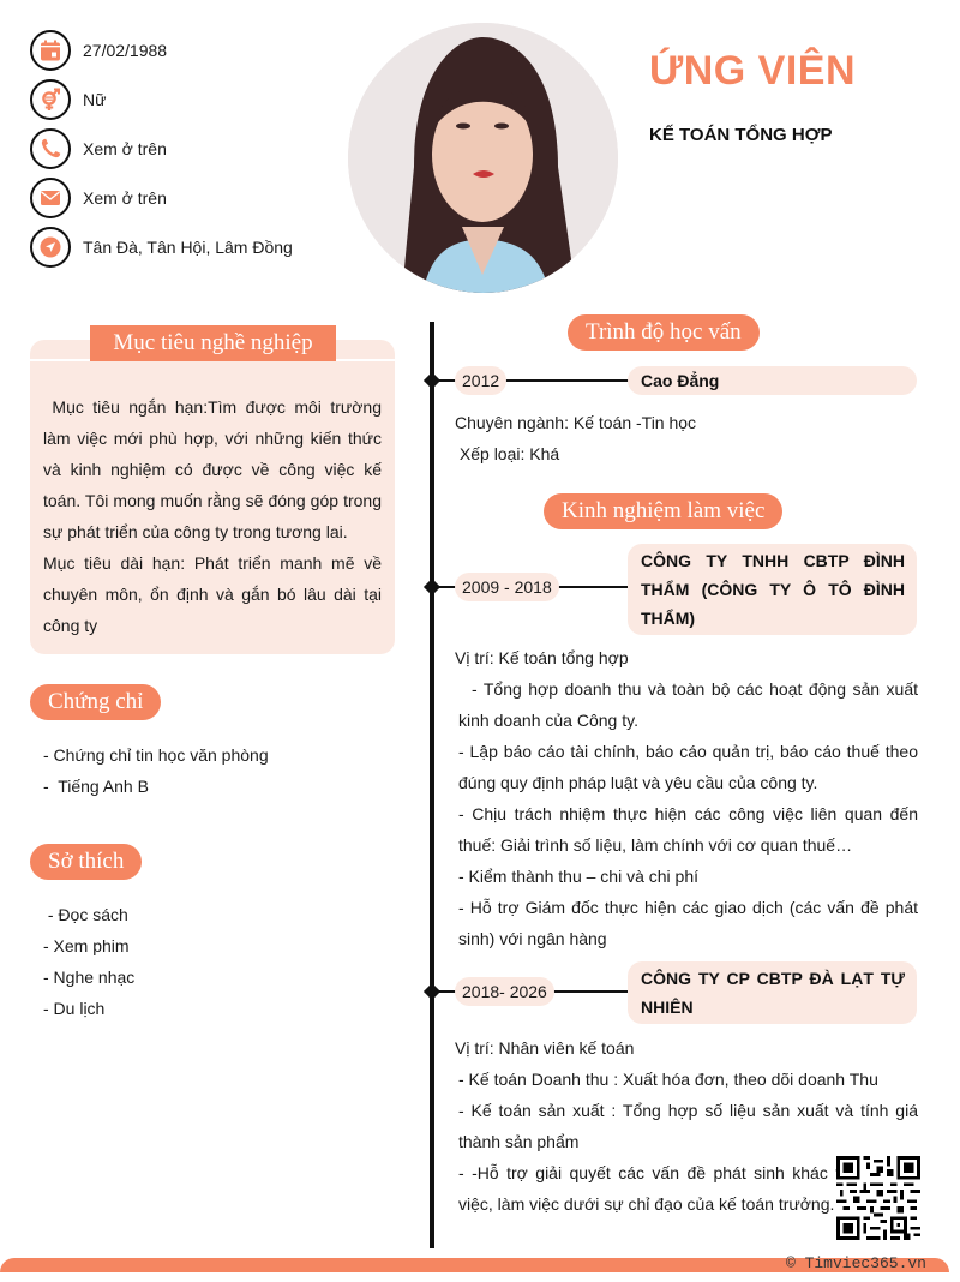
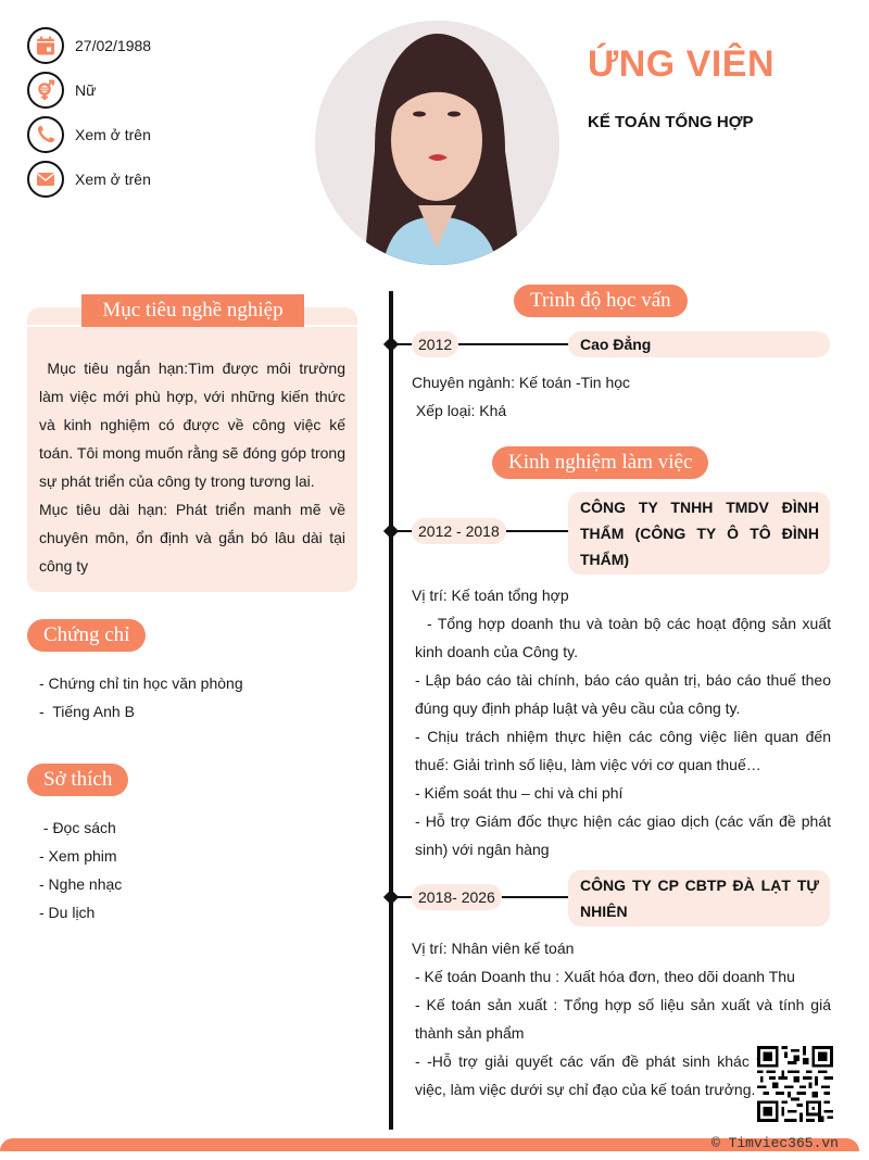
  27/02/1988
  Nữ
  Xem ở trên
  Xem ở trên
- Tân Đà, Tân Hội, Lâm Đồng
  ỨNG VIÊN
  KẾ TOÁN TỔNG HỢP
  Mục tiêu nghề nghiệp
  Mục tiêu ngắn hạn:Tìm được môi trường làm việc mới phù hợp, với những kiến thức và kinh nghiệm có được về công việc kế toán. Tôi mong muốn rằng sẽ đóng góp trong sự phát triển của công ty trong tương lai.
  Mục tiêu dài hạn: Phát triển manh mẽ về chuyên môn, ổn định và gắn bó lâu dài tại công ty
  Chứng chỉ
  - Chứng chỉ tin học văn phòng
  - Tiếng Anh B
  Sở thích
  - Đọc sách
  - Xem phim
  - Nghe nhạc
  - Du lịch
  Trình độ học vấn
  2012
  Cao Đẳng
  Chuyên ngành: Kế toán -Tin học
  Xếp loại: Khá
  Kinh nghiệm làm việc
- 2009 - 2018
+ 2012 - 2018
- CÔNG TY TNHH CBTP ĐÌNH THẨM (CÔNG TY Ô TÔ ĐÌNH THẨM)
+ CÔNG TY TNHH TMDV ĐÌNH THẨM (CÔNG TY Ô TÔ ĐÌNH THẨM)
  Vị trí: Kế toán tổng hợp
  - Tổng hợp doanh thu và toàn bộ các hoạt động sản xuất kinh doanh của Công ty.
  - Lập báo cáo tài chính, báo cáo quản trị, báo cáo thuế theo đúng quy định pháp luật và yêu cầu của công ty.
- - Chịu trách nhiệm thực hiện các công việc liên quan đến thuế: Giải trình số liệu, làm chính với cơ quan thuế…
+ - Chịu trách nhiệm thực hiện các công việc liên quan đến thuế: Giải trình số liệu, làm việc với cơ quan thuế…
- - Kiểm thành thu – chi và chi phí
+ - Kiểm soát thu – chi và chi phí
  - Hỗ trợ Giám đốc thực hiện các giao dịch (các vấn đề phát sinh) với ngân hàng
  2018- 2026
  CÔNG TY CP CBTP ĐÀ LẠT TỰ NHIÊN
  Vị trí: Nhân viên kế toán
  - Kế toán Doanh thu : Xuất hóa đơn, theo dõi doanh Thu
  - Kế toán sản xuất : Tổng hợp số liệu sản xuất và tính giá thành sản phẩm
  - -Hỗ trợ giải quyết các vấn đề phát sinh khác việc, làm việc dưới sự chỉ đạo của kế toán trưởng.
  © Timviec365.vn
